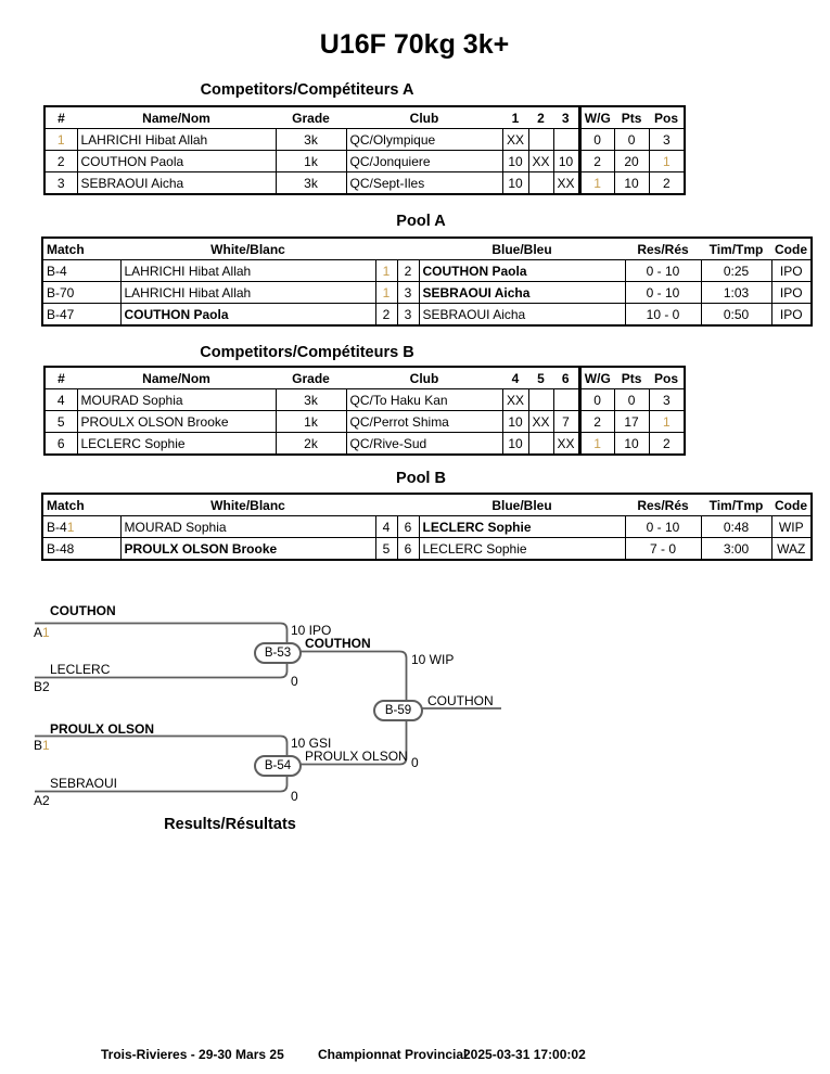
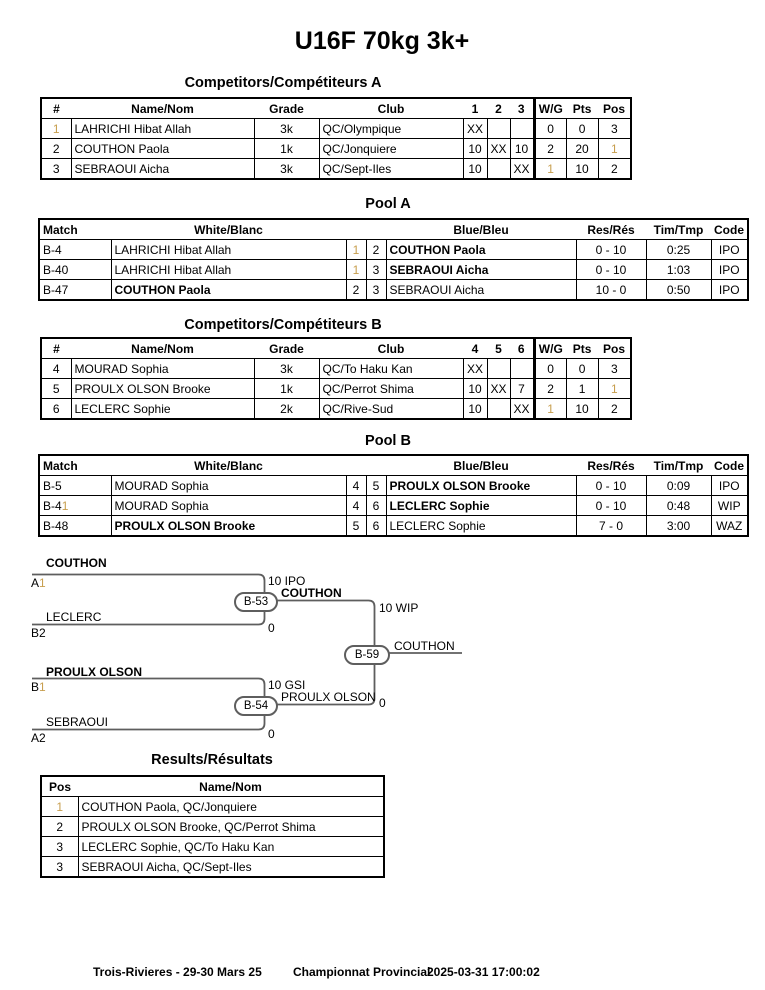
  U16F 70kg 3k+
  Competitors/Compétiteurs A
  #	Name/Nom	Grade	Club	1	2	3	W/G	Pts	Pos
  1	LAHRICHI Hibat Allah	3k	QC/Olympique	XX			0	0	3
  2	COUTHON Paola	1k	QC/Jonquiere	10	XX	10	2	20	1
  3	SEBRAOUI Aicha	3k	QC/Sept-Iles	10		XX	1	10	2
  Pool A
  Match	White/Blanc			Blue/Bleu	Res/Rés	Tim/Tmp	Code
  B-4	LAHRICHI Hibat Allah	1	2	COUTHON Paola	0 - 10	0:25	IPO
- B-70	LAHRICHI Hibat Allah	1	3	SEBRAOUI Aicha	0 - 10	1:03	IPO
+ B-40	LAHRICHI Hibat Allah	1	3	SEBRAOUI Aicha	0 - 10	1:03	IPO
  B-47	COUTHON Paola	2	3	SEBRAOUI Aicha	10 - 0	0:50	IPO
  Competitors/Compétiteurs B
  #	Name/Nom	Grade	Club	4	5	6	W/G	Pts	Pos
  4	MOURAD Sophia	3k	QC/To Haku Kan	XX			0	0	3
- 5	PROULX OLSON Brooke	1k	QC/Perrot Shima	10	XX	7	2	17	1
+ 5	PROULX OLSON Brooke	1k	QC/Perrot Shima	10	XX	7	2	1	1
  6	LECLERC Sophie	2k	QC/Rive-Sud	10		XX	1	10	2
  Pool B
  Match	White/Blanc			Blue/Bleu	Res/Rés	Tim/Tmp	Code
+ B-5	MOURAD Sophia	4	5	PROULX OLSON Brooke	0 - 10	0:09	IPO
  B-41	MOURAD Sophia	4	6	LECLERC Sophie	0 - 10	0:48	WIP
  B-48	PROULX OLSON Brooke	5	6	LECLERC Sophie	7 - 0	3:00	WAZ
  COUTHON
  A1
  LECLERC
  B2
  10 IPO
  0
  COUTHON
  B-53
  PROULX OLSON
  B1
  SEBRAOUI
  A2
  10 GSI
  0
  PROULX OLSON
  B-54
  10 WIP
  0
  COUTHON
  B-59
  Results/Résultats
+ Pos	Name/Nom
+ 1	COUTHON Paola, QC/Jonquiere
+ 2	PROULX OLSON Brooke, QC/Perrot Shima
+ 3	LECLERC Sophie, QC/To Haku Kan
+ 3	SEBRAOUI Aicha, QC/Sept-Iles
  Trois-Rivieres - 29-30 Mars 25
  Championnat Provincial
  2025-03-31 17:00:02
